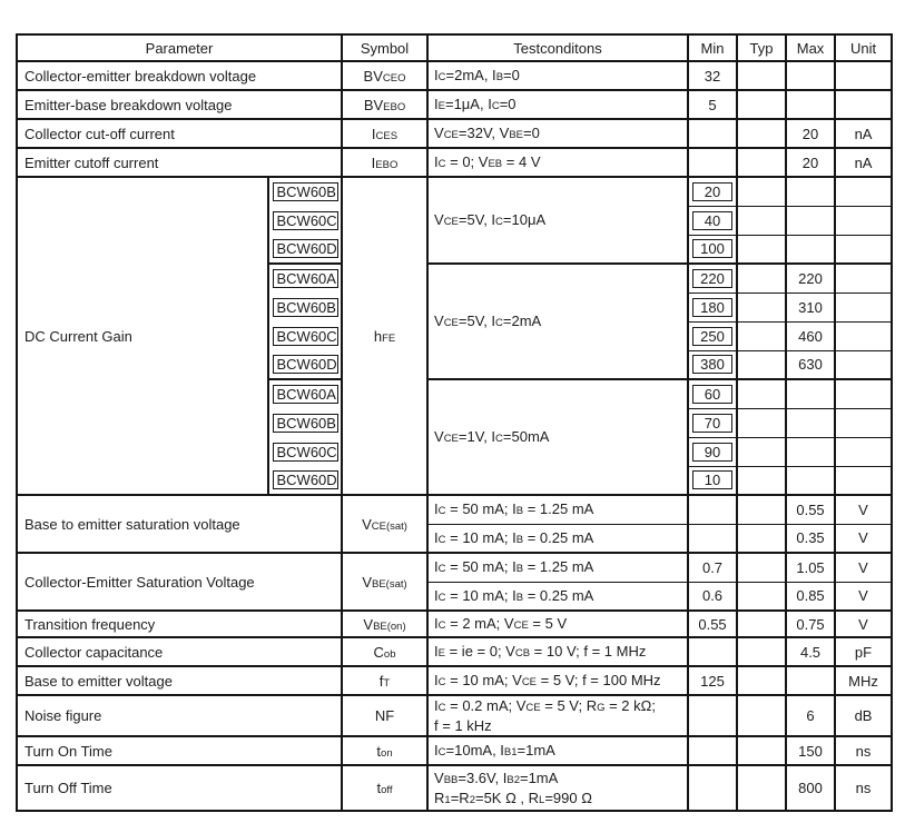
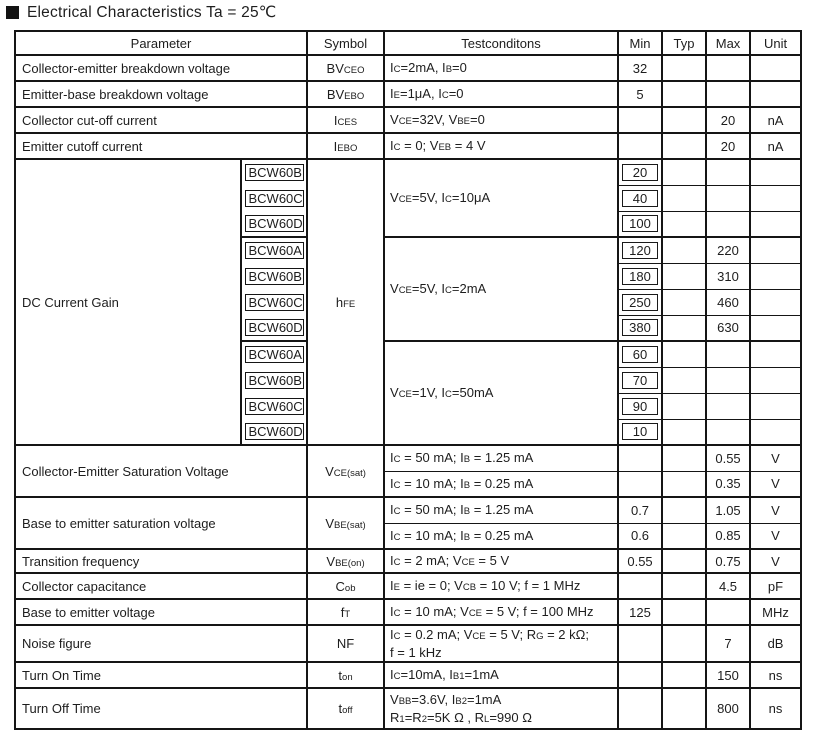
+ Electrical Characteristics Ta = 25℃
  Parameter	Symbol	Testconditons	Min	Typ	Max	Unit
  Collector-emitter breakdown voltage	BVCEO	IC=2mA, IB=0	32
  Emitter-base breakdown voltage	BVEBO	IE=1μA, IC=0	5
  Collector cut-off current	ICES	VCE=32V, VBE=0			20	nA
  Emitter cutoff current	IEBO	IC = 0; VEB = 4 V			20	nA
  DC Current Gain	BCW60B	hFE	VCE=5V, IC=10μA	20
  BCW60C	40
  BCW60D	100
- BCW60A	VCE=5V, IC=2mA	220		220
+ BCW60A	VCE=5V, IC=2mA	120		220
  BCW60B	180		310
  BCW60C	250		460
  BCW60D	380		630
  BCW60A	VCE=1V, IC=50mA	60
  BCW60B	70
  BCW60C	90
  BCW60D	10
- Base to emitter saturation voltage	VCE(sat)	IC = 50 mA; IB = 1.25 mA			0.55	V
+ Collector-Emitter Saturation Voltage	VCE(sat)	IC = 50 mA; IB = 1.25 mA			0.55	V
  IC = 10 mA; IB = 0.25 mA			0.35	V
- Collector-Emitter Saturation Voltage	VBE(sat)	IC = 50 mA; IB = 1.25 mA	0.7		1.05	V
+ Base to emitter saturation voltage	VBE(sat)	IC = 50 mA; IB = 1.25 mA	0.7		1.05	V
  IC = 10 mA; IB = 0.25 mA	0.6		0.85	V
  Transition frequency	VBE(on)	IC = 2 mA; VCE = 5 V	0.55		0.75	V
  Collector capacitance	Cob	IE = ie = 0; VCB = 10 V; f = 1 MHz			4.5	pF
  Base to emitter voltage	fT	IC = 10 mA; VCE = 5 V; f = 100 MHz	125			MHz
- Noise figure	NF	IC = 0.2 mA; VCE = 5 V; RG = 2 kΩ; f = 1 kHz			6	dB
+ Noise figure	NF	IC = 0.2 mA; VCE = 5 V; RG = 2 kΩ; f = 1 kHz			7	dB
  Turn On Time	ton	IC=10mA, IB1=1mA			150	ns
  Turn Off Time	toff	VBB=3.6V, IB2=1mA R1=R2=5K Ω , RL=990 Ω			800	ns
